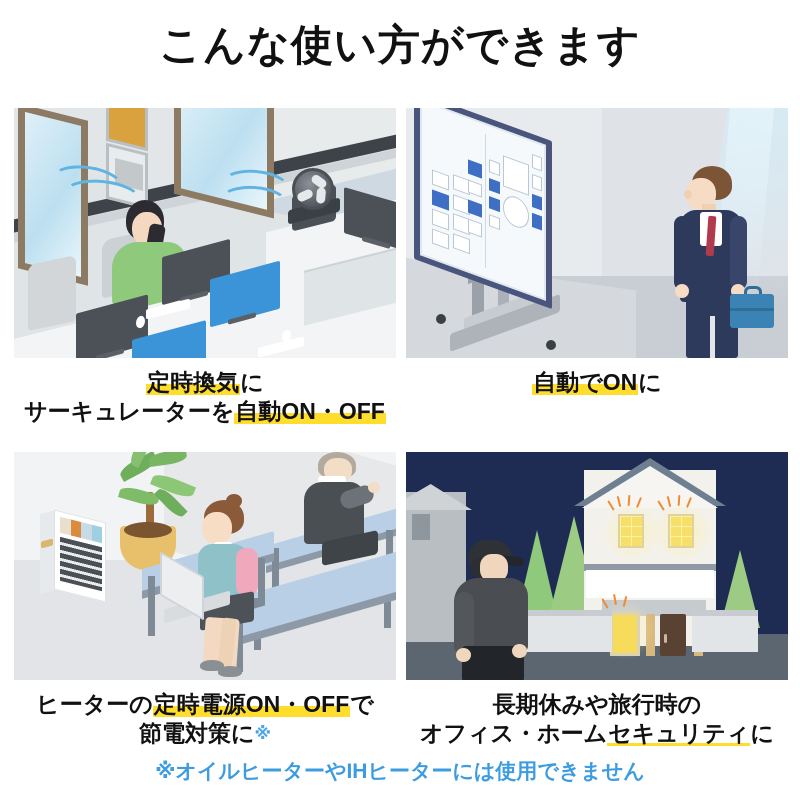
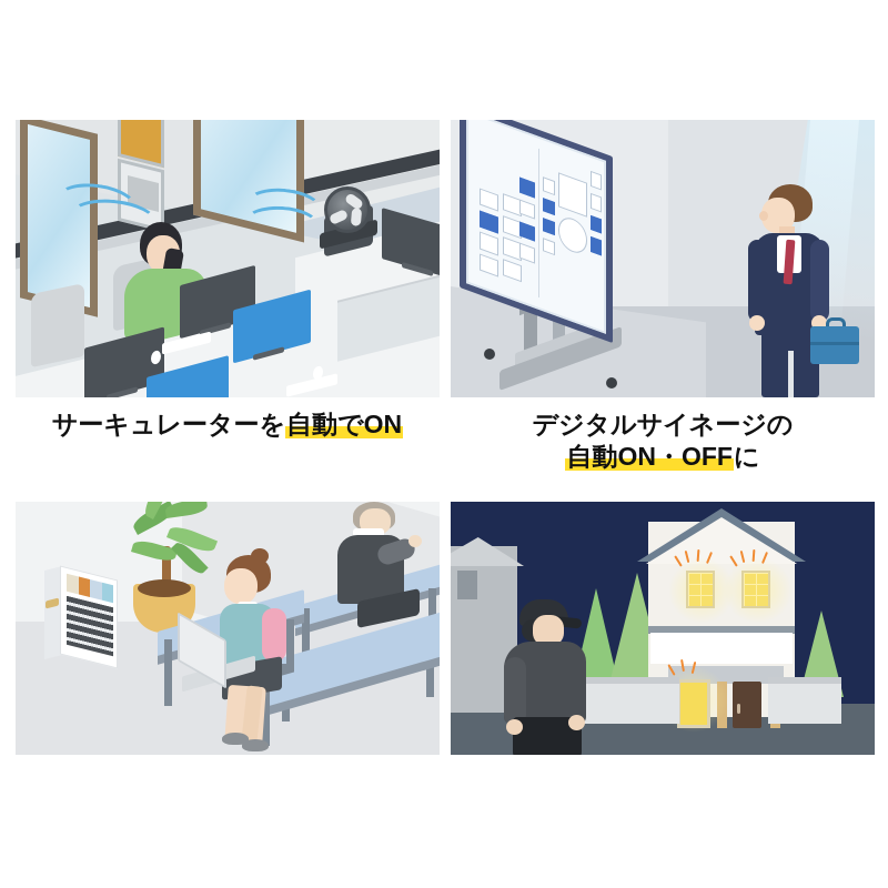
- こんな使い方ができます
- 定時換気に
- サーキュレーターを自動ON・OFF
+ サーキュレーターを自動でON
+ デジタルサイネージの
- 自動でONに
+ 自動ON・OFFに
- ヒーターの定時電源ON・OFFで
- 節電対策に※
- 長期休みや旅行時の
- オフィス・ホームセキュリティに
- ※オイルヒーターやIHヒーターには使用できません
